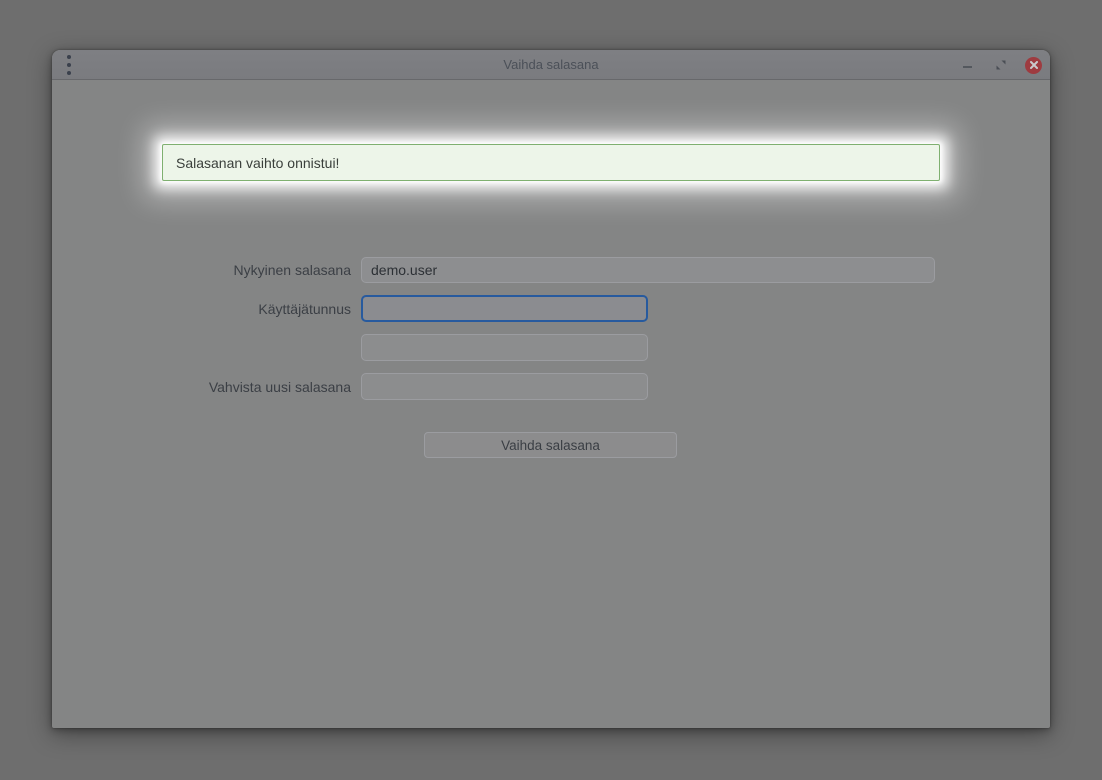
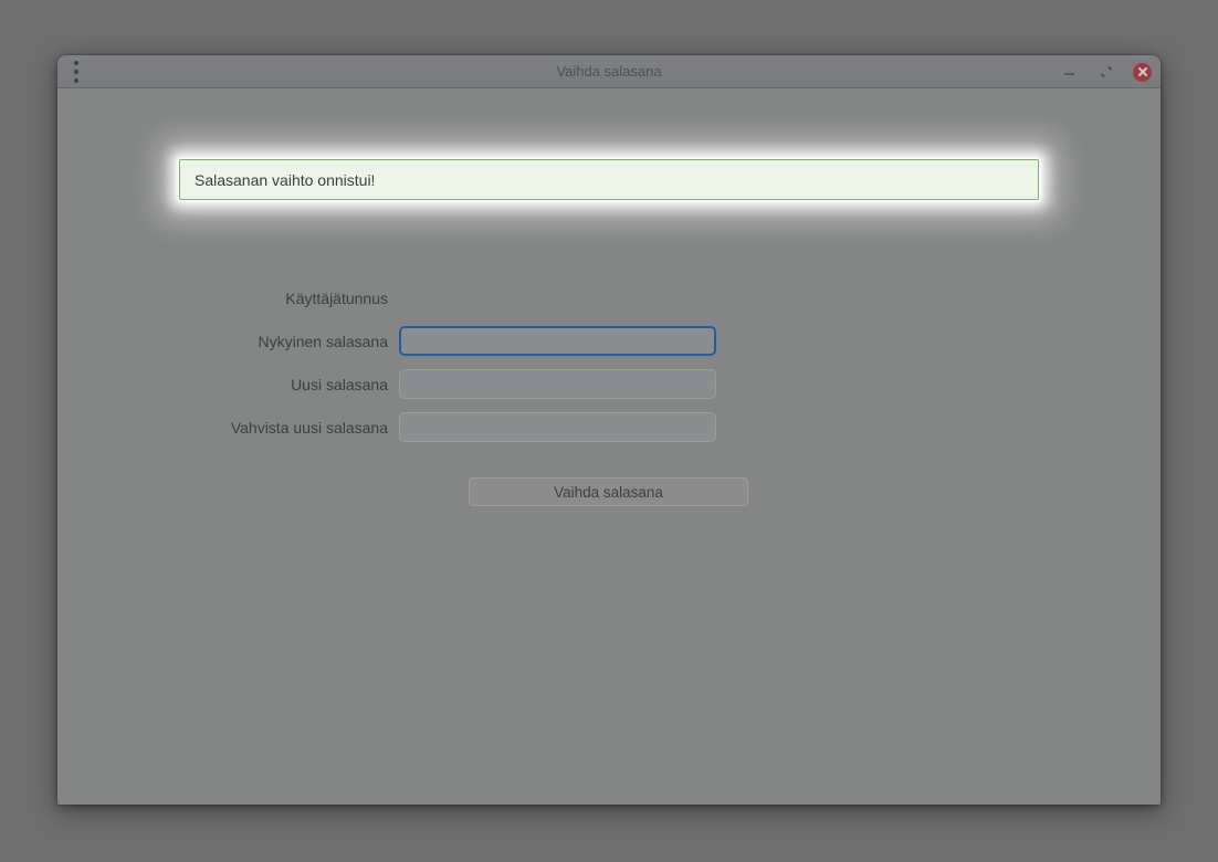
  Vaihda salasana
  Salasanan vaihto onnistui!
- Nykyinen salasana
+ Käyttäjätunnus
- demo.user
- Käyttäjätunnus
+ Nykyinen salasana
+ Uusi salasana
  Vahvista uusi salasana
  Vaihda salasana
